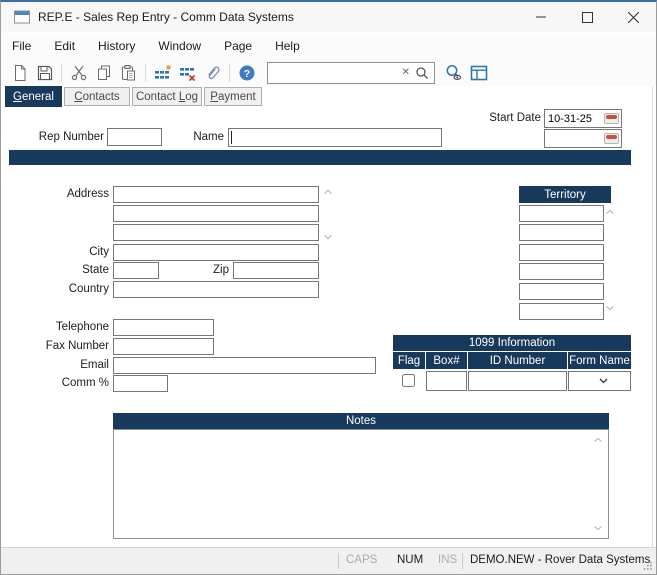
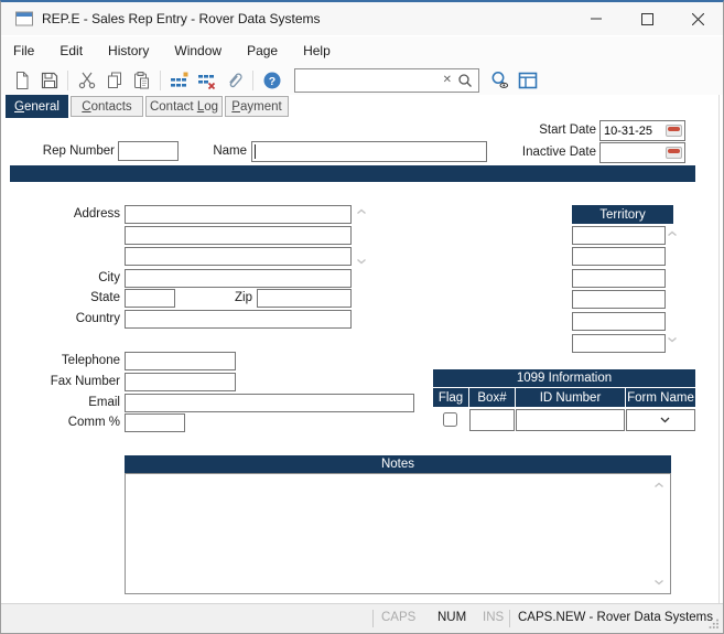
- REP.E - Sales Rep Entry - Comm Data Systems
+ REP.E - Sales Rep Entry - Rover Data Systems
  File
  Edit
  History
  Window
  Page
  Help
  ?
  ✕
  G
  eneral
  C
  ontacts
  Contact
  L
  og
  P
  ayment
  Start Date
  10-31-25
+ Inactive Date
  Rep Number
  Name
  Address
  City
  State
  Zip
  Country
  Territory
  Telephone
  Fax Number
  Email
  Comm %
  1099 Information
  Flag
  Box#
  ID Number
  Form Name
  Notes
  CAPS
  NUM
  INS
- DEMO.NEW - Rover Data Systems
+ CAPS.NEW - Rover Data Systems
